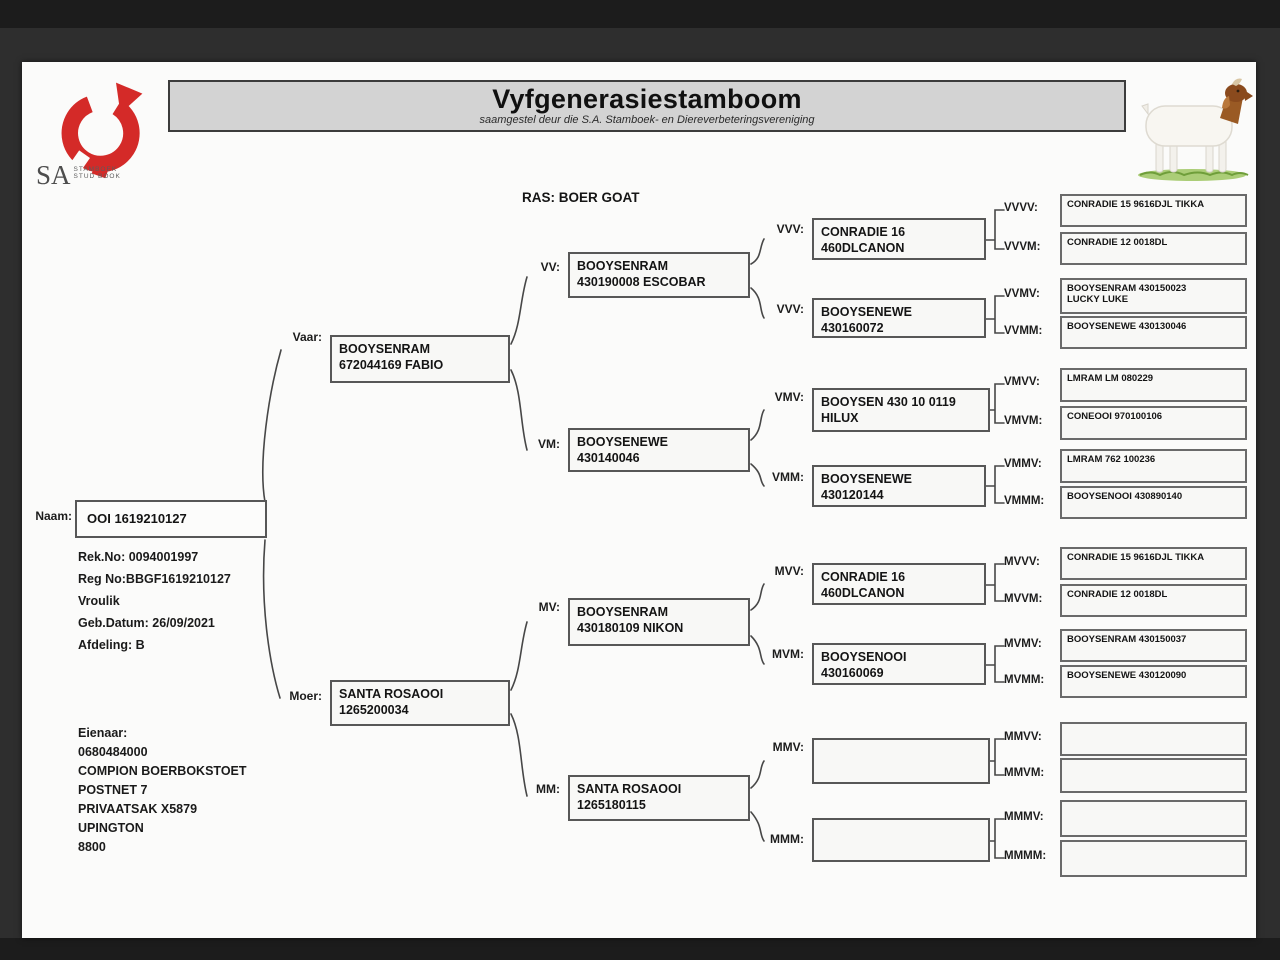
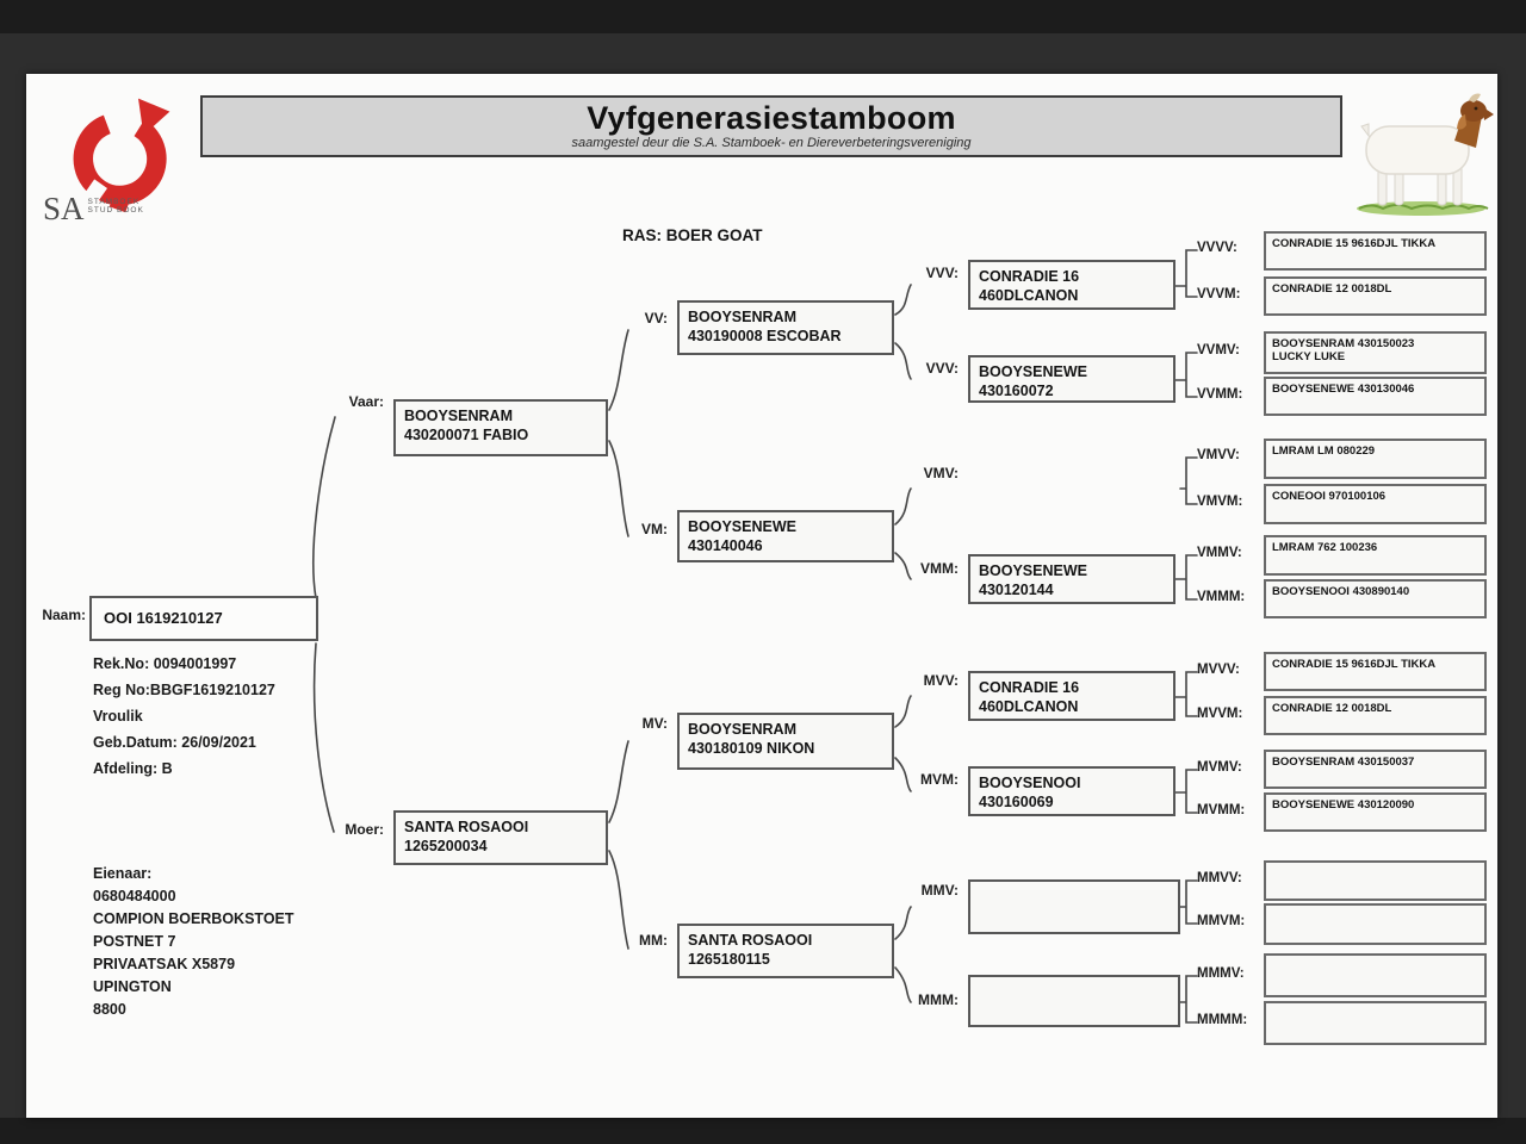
  Vyfgenerasiestamboom
  saamgestel deur die S.A. Stamboek- en Diereverbeteringsvereniging
  RAS: BOER GOAT
  Naam:
  OOI 1619210127
  Rek.No: 0094001997
  Reg No:BBGF1619210127
  Vroulik
  Geb.Datum: 26/09/2021
  Afdeling: B
  Eienaar:
  0680484000
  COMPION BOERBOKSTOET
  POSTNET 7
  PRIVAATSAK X5879
  UPINGTON
  8800
  Vaar:
  BOOYSENRAM
- 672044169 FABIO
+ 430200071 FABIO
  Moer:
  SANTA ROSAOOI
  1265200034
  VV:
  BOOYSENRAM
  430190008 ESCOBAR
  VM:
  BOOYSENEWE
  430140046
  MV:
  BOOYSENRAM
  430180109 NIKON
  MM:
  SANTA ROSAOOI
  1265180115
  VVV:
  CONRADIE 16
  460DLCANON
  VVV:
  BOOYSENEWE
  430160072
  VMV:
- BOOYSEN 430 10 0119
- HILUX
  VMM:
  BOOYSENEWE
  430120144
  MVV:
  CONRADIE 16
  460DLCANON
  MVM:
  BOOYSENOOI
  430160069
  MMV:
  MMM:
  VVVV:
  CONRADIE 15 9616DJL TIKKA
  VVVM:
  CONRADIE 12 0018DL
  VVMV:
  BOOYSENRAM 430150023
  LUCKY LUKE
  VVMM:
  BOOYSENEWE 430130046
  VMVV:
  LMRAM LM 080229
  VMVM:
  CONEOOI 970100106
  VMMV:
  LMRAM 762 100236
  VMMM:
  BOOYSENOOI 430890140
  MVVV:
  CONRADIE 15 9616DJL TIKKA
  MVVM:
  CONRADIE 12 0018DL
  MVMV:
  BOOYSENRAM 430150037
  MVMM:
  BOOYSENEWE 430120090
  MMVV:
  MMVM:
  MMMV:
  MMMM:
